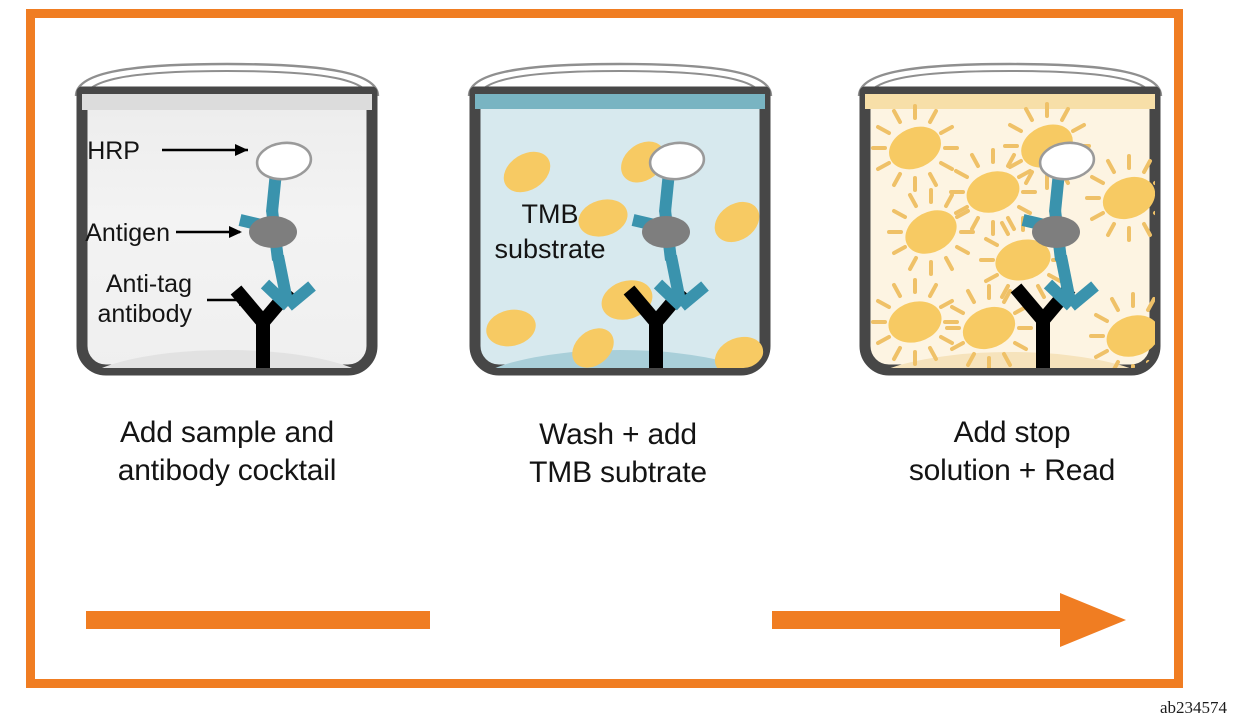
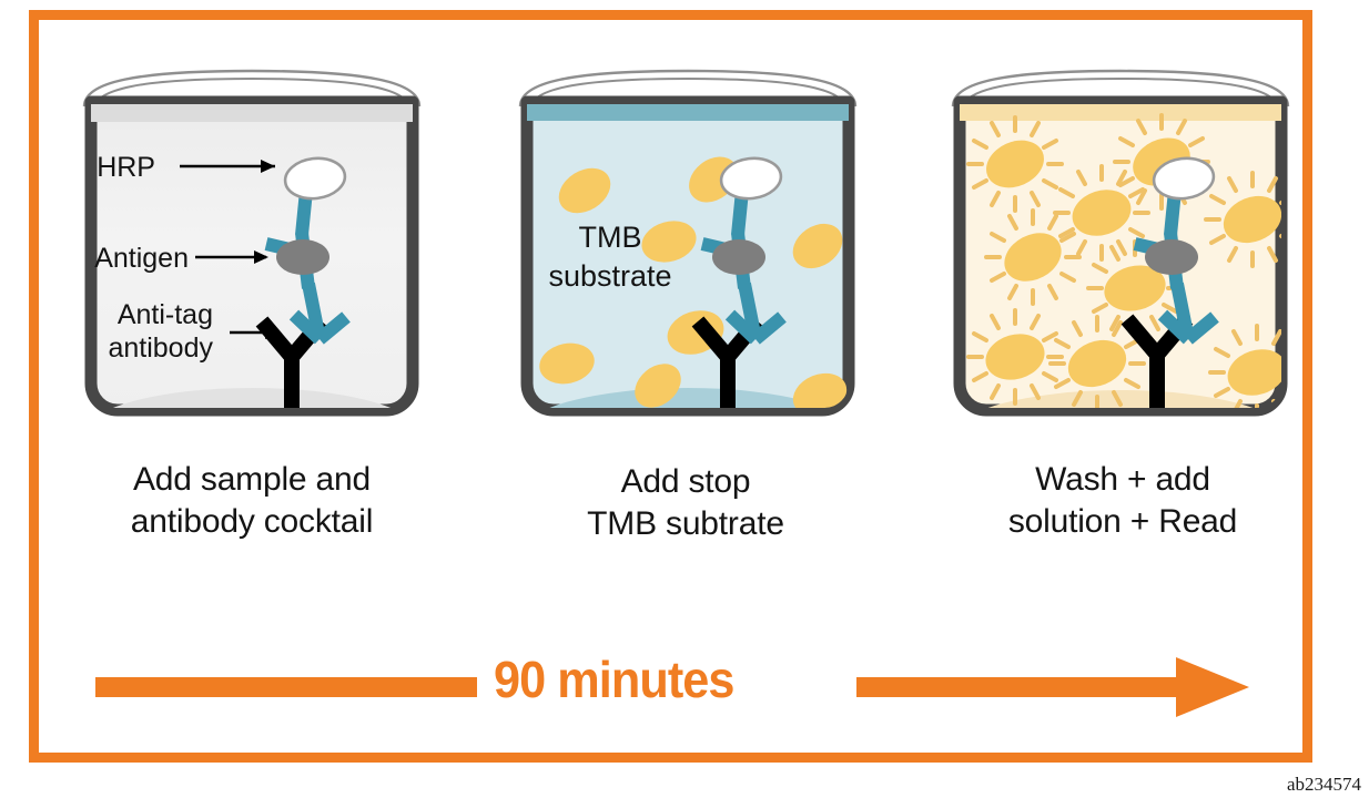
  HRP
  Antigen
  Anti-tag
  antibody
  TMB
  substrate
  Add sample and
  antibody cocktail
- Wash + add
+ Add stop
  TMB subtrate
- Add stop
+ Wash + add
  solution + Read
+ 90 minutes
  ab234574
